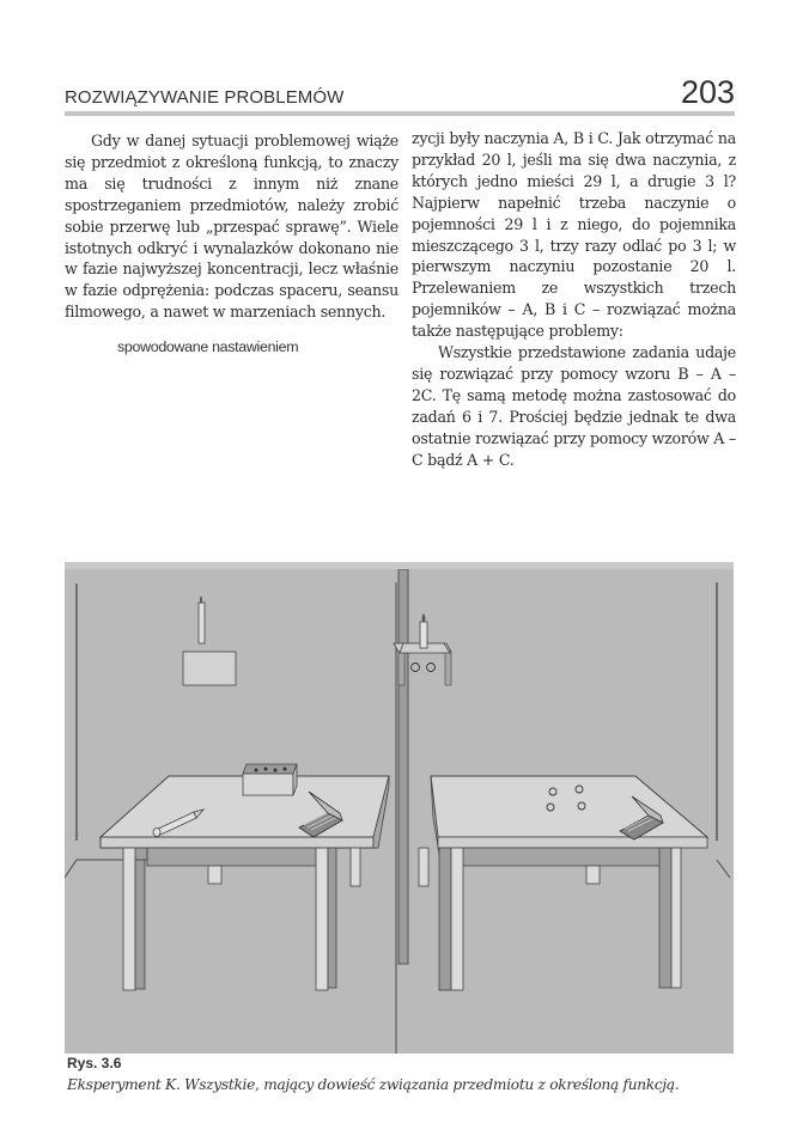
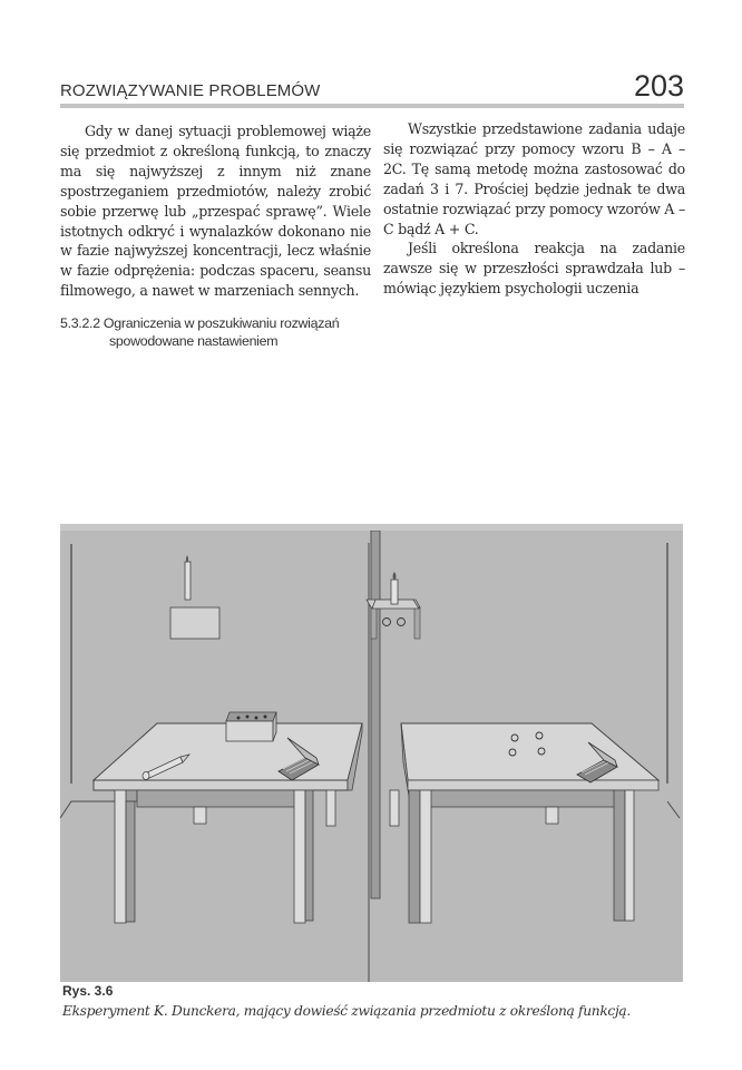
  ROZWIĄZYWANIE PROBLEMÓW
  203
- Gdy w danej sytuacji problemowej wiąże się przedmiot z określoną funkcją, to znaczy ma się trudności z innym niż znane spostrzeganiem przedmiotów, należy zrobić sobie przerwę lub „przespać sprawę”. Wiele istotnych odkryć i wynalazków dokonano nie w fazie najwyższej koncentracji, lecz właśnie w fazie odprężenia: podczas spaceru, seansu filmowego, a nawet w marzeniach sennych.
+ Gdy w danej sytuacji problemowej wiąże się przedmiot z określoną funkcją, to znaczy ma się najwyższej z innym niż znane spostrzeganiem przedmiotów, należy zrobić sobie przerwę lub „przespać sprawę”. Wiele istotnych odkryć i wynalazków dokonano nie w fazie najwyższej koncentracji, lecz właśnie w fazie odprężenia: podczas spaceru, seansu filmowego, a nawet w marzeniach sennych.
+ 5.3.2.2 Ograniczenia w poszukiwaniu rozwiązań
  spowodowane nastawieniem
- zycji były naczynia A, B i C. Jak otrzymać na przykład 20 l, jeśli ma się dwa naczynia, z których jedno mieści 29 l, a drugie 3 l? Najpierw napełnić trzeba naczynie o pojemności 29 l i z niego, do pojemnika mieszczącego 3 l, trzy razy odlać po 3 l; w pierwszym naczyniu pozostanie 20 l. Przelewaniem ze wszystkich trzech pojemników – A, B i C – rozwiązać można także następujące problemy:
- Wszystkie przedstawione zadania udaje się rozwiązać przy pomocy wzoru B – A – 2C. Tę samą metodę można zastosować do zadań 6 i 7. Prościej będzie jednak te dwa ostatnie rozwiązać przy pomocy wzorów A – C bądź A + C.
+ Wszystkie przedstawione zadania udaje się rozwiązać przy pomocy wzoru B – A – 2C. Tę samą metodę można zastosować do zadań 3 i 7. Prościej będzie jednak te dwa ostatnie rozwiązać przy pomocy wzorów A – C bądź A + C.
+ Jeśli określona reakcja na zadanie zawsze się w przeszłości sprawdzała lub – mówiąc językiem psychologii uczenia
  Rys. 3.6
- Eksperyment K. Wszystkie, mający dowieść związania przedmiotu z określoną funkcją.
+ Eksperyment K. Dunckera, mający dowieść związania przedmiotu z określoną funkcją.
